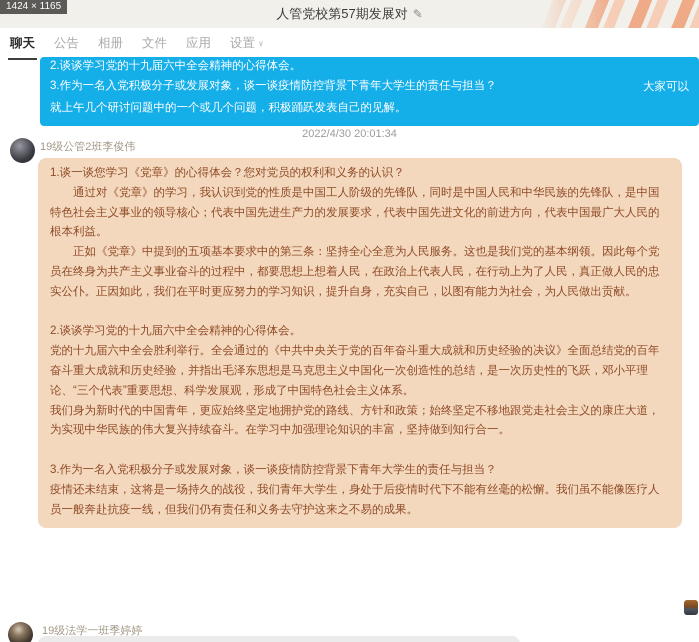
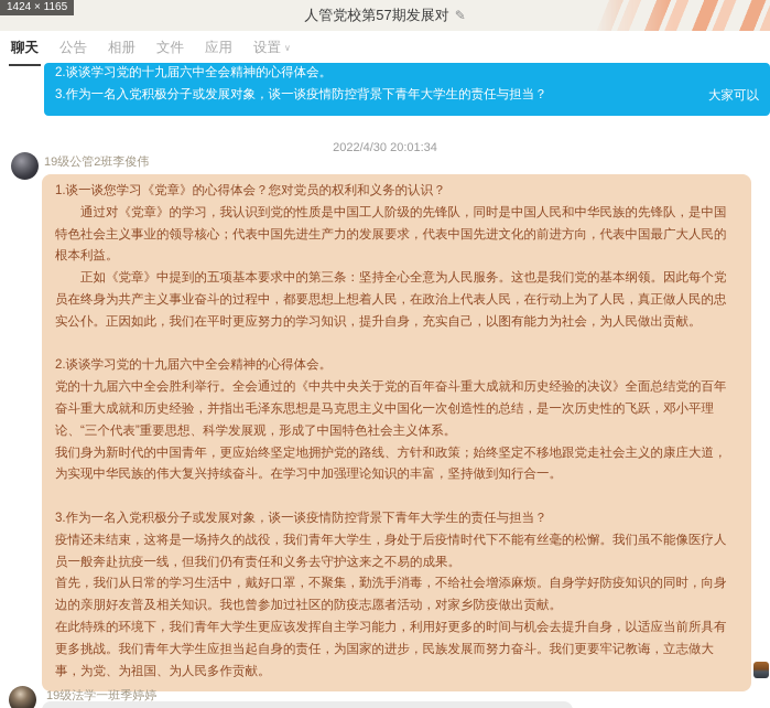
  人管党校第57期发展对
  ✎
  1424 × 1165
  聊天
  公告
  相册
  文件
  应用
  设置 ∨
  2.谈谈学习党的十九届六中全会精神的心得体会。
  3.作为一名入党积极分子或发展对象，谈一谈疫情防控背景下青年大学生的责任与担当？
  大家可以
- 就上午几个研讨问题中的一个或几个问题，积极踊跃发表自己的见解。
  2022/4/30 20:01:34
  19级公管2班李俊伟
  1.谈一谈您学习《党章》的心得体会？您对党员的权利和义务的认识？
  通过对《党章》的学习，我认识到党的性质是中国工人阶级的先锋队，同时是中国人民和中华民族的先锋队，是中国特色社会主义事业的领导核心；代表中国先进生产力的发展要求，代表中国先进文化的前进方向，代表中国最广大人民的根本利益。
  正如《党章》中提到的五项基本要求中的第三条：坚持全心全意为人民服务。这也是我们党的基本纲领。因此每个党员在终身为共产主义事业奋斗的过程中，都要思想上想着人民，在政治上代表人民，在行动上为了人民，真正做人民的忠实公仆。正因如此，我们在平时更应努力的学习知识，提升自身，充实自己，以图有能力为社会，为人民做出贡献。
  2.谈谈学习党的十九届六中全会精神的心得体会。
  党的十九届六中全会胜利举行。全会通过的《中共中央关于党的百年奋斗重大成就和历史经验的决议》全面总结党的百年奋斗重大成就和历史经验，并指出毛泽东思想是马克思主义中国化一次创造性的总结，是一次历史性的飞跃，邓小平理论、“三个代表”重要思想、科学发展观，形成了中国特色社会主义体系。
  我们身为新时代的中国青年，更应始终坚定地拥护党的路线、方针和政策；始终坚定不移地跟党走社会主义的康庄大道，为实现中华民族的伟大复兴持续奋斗。在学习中加强理论知识的丰富，坚持做到知行合一。
  3.作为一名入党积极分子或发展对象，谈一谈疫情防控背景下青年大学生的责任与担当？
  疫情还未结束，这将是一场持久的战役，我们青年大学生，身处于后疫情时代下不能有丝毫的松懈。我们虽不能像医疗人员一般奔赴抗疫一线，但我们仍有责任和义务去守护这来之不易的成果。
+ 首先，我们从日常的学习生活中，戴好口罩，不聚集，勤洗手消毒，不给社会增添麻烦。自身学好防疫知识的同时，向身边的亲朋好友普及相关知识。我也曾参加过社区的防疫志愿者活动，对家乡防疫做出贡献。
+ 在此特殊的环境下，我们青年大学生更应该发挥自主学习能力，利用好更多的时间与机会去提升自身，以适应当前所具有更多挑战。我们青年大学生应担当起自身的责任，为国家的进步，民族发展而努力奋斗。我们更要牢记教诲，立志做大事，为党、为祖国、为人民多作贡献。
  19级法学一班季婷婷
